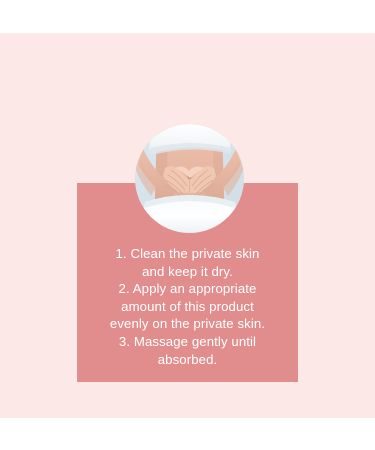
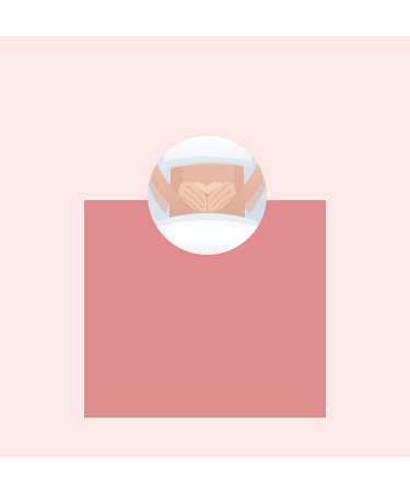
- 1. Clean the private skin
- and keep it dry.
- 2. Apply an appropriate
- amount of this product
- evenly on the private skin.
- 3. Massage gently until
- absorbed.
